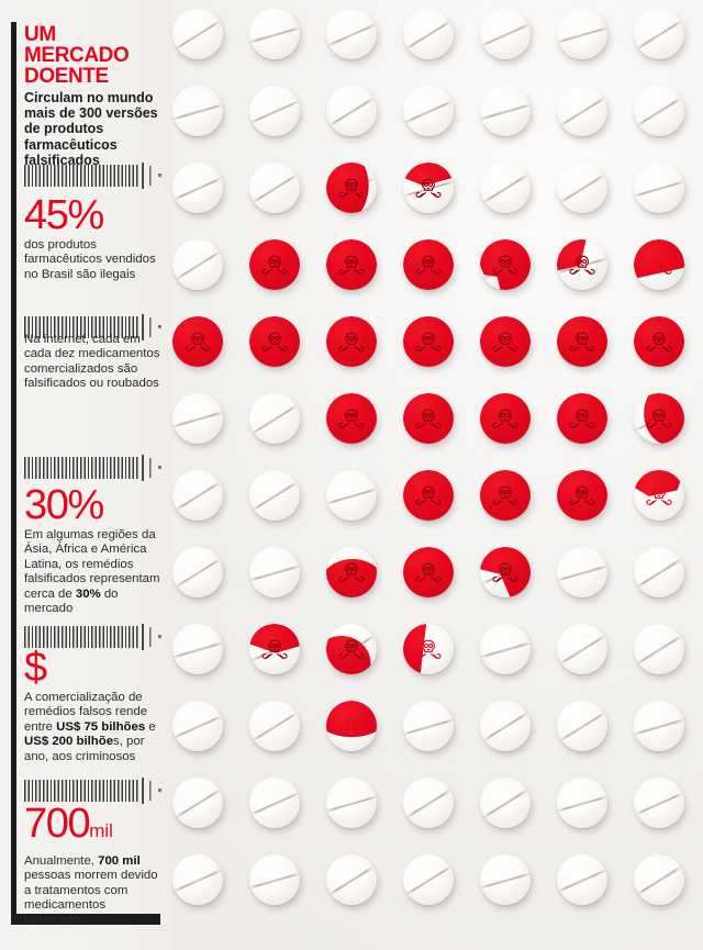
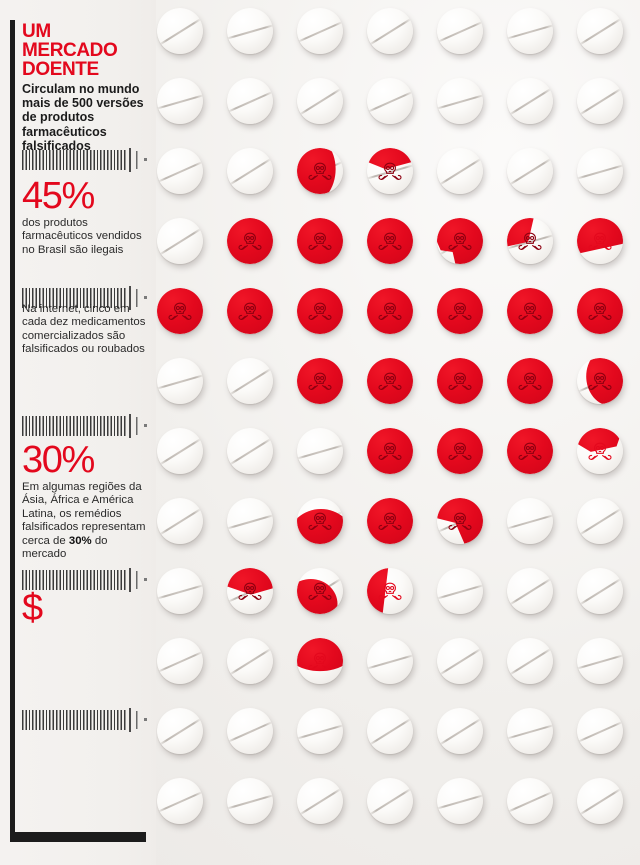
  UM MERCADO
  DOENTE
- Circulam no mundo mais de 300 versões de produtos farmacêuticos falsificados
+ Circulam no mundo mais de 500 versões de produtos farmacêuticos falsificados
  45%
  dos produtos farmacêuticos vendidos no Brasil são ilegais
- Na internet, cada em cada dez medicamentos comercializados são falsificados ou roubados
+ Na internet, cinco em cada dez medicamentos comercializados são falsificados ou roubados
  30%
  Em algumas regiões da Ásia, África e América Latina, os remédios falsificados representam cerca de 30% do mercado
  $
- A comercialização de remédios falsos rende entre US$ 75 bilhões e US$ 200 bilhões, por ano, aos criminosos
- 700mil
- Anualmente, 700 mil pessoas morrem devido a tratamentos com medicamentos falsificados
